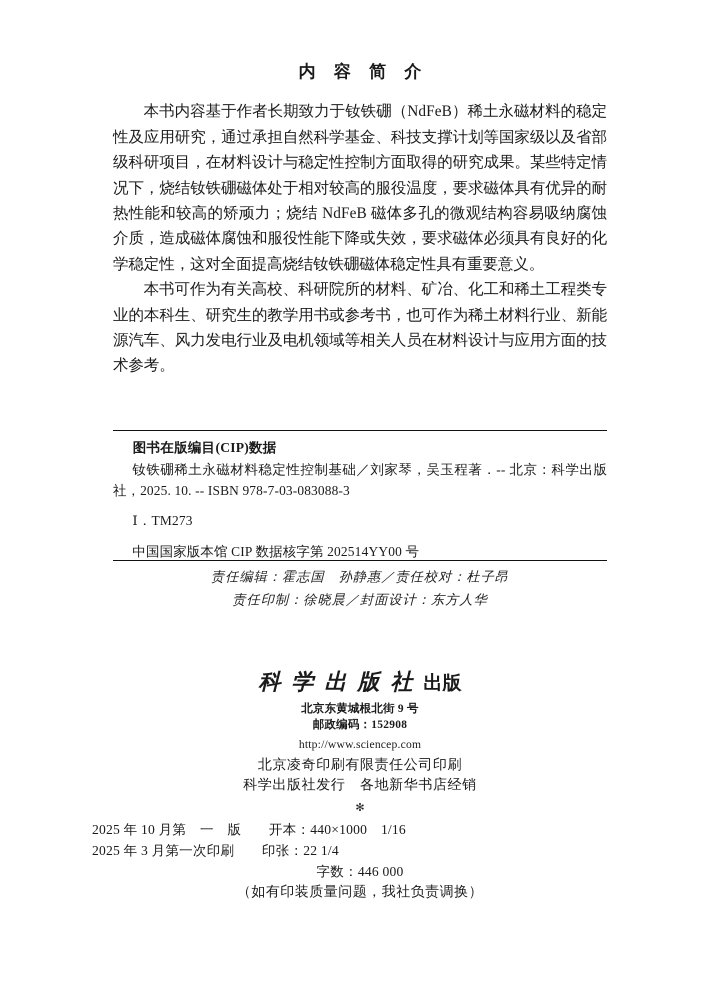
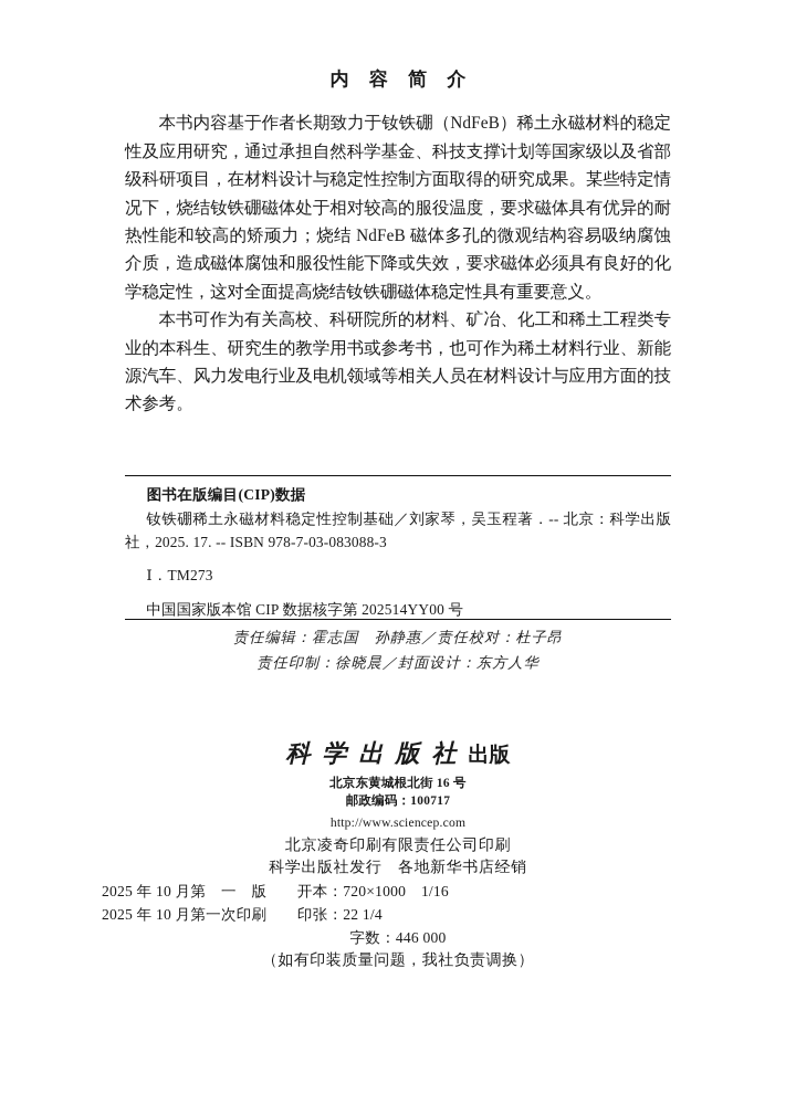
  内 容 简 介
  本书内容基于作者长期致力于钕铁硼（NdFeB）稀土永磁材料的稳定性及应用研究，通过承担自然科学基金、科技支撑计划等国家级以及省部级科研项目，在材料设计与稳定性控制方面取得的研究成果。某些特定情况下，烧结钕铁硼磁体处于相对较高的服役温度，要求磁体具有优异的耐热性能和较高的矫顽力；烧结 NdFeB 磁体多孔的微观结构容易吸纳腐蚀介质，造成磁体腐蚀和服役性能下降或失效，要求磁体必须具有良好的化学稳定性，这对全面提高烧结钕铁硼磁体稳定性具有重要意义。
  本书可作为有关高校、科研院所的材料、矿冶、化工和稀土工程类专业的本科生、研究生的教学用书或参考书，也可作为稀土材料行业、新能源汽车、风力发电行业及电机领域等相关人员在材料设计与应用方面的技术参考。
  图书在版编目(CIP)数据
- 钕铁硼稀土永磁材料稳定性控制基础／刘家琴，吴玉程著．-- 北京：科学出版社，2025. 10. -- ISBN 978-7-03-083088-3
+ 钕铁硼稀土永磁材料稳定性控制基础／刘家琴，吴玉程著．-- 北京：科学出版社，2025. 17. -- ISBN 978-7-03-083088-3
  Ⅰ．TM273
  中国国家版本馆 CIP 数据核字第 202514YY00 号
  责任编辑：霍志国 孙静惠／责任校对：杜子昂
  责任印制：徐晓晨／封面设计：东方人华
  科学出版社出版
- 北京东黄城根北街 9 号
+ 北京东黄城根北街 16 号
- 邮政编码：152908
+ 邮政编码：100717
  http://www.sciencep.com
  北京凌奇印刷有限责任公司印刷
  科学出版社发行 各地新华书店经销
- ✻
- 2025 年 10 月第 一 版 开本：440×1000 1/16
+ 2025 年 10 月第 一 版 开本：720×1000 1/16
- 2025 年 3 月第一次印刷 印张：22 1/4
+ 2025 年 10 月第一次印刷 印张：22 1/4
  字数：446 000
  （如有印装质量问题，我社负责调换）
